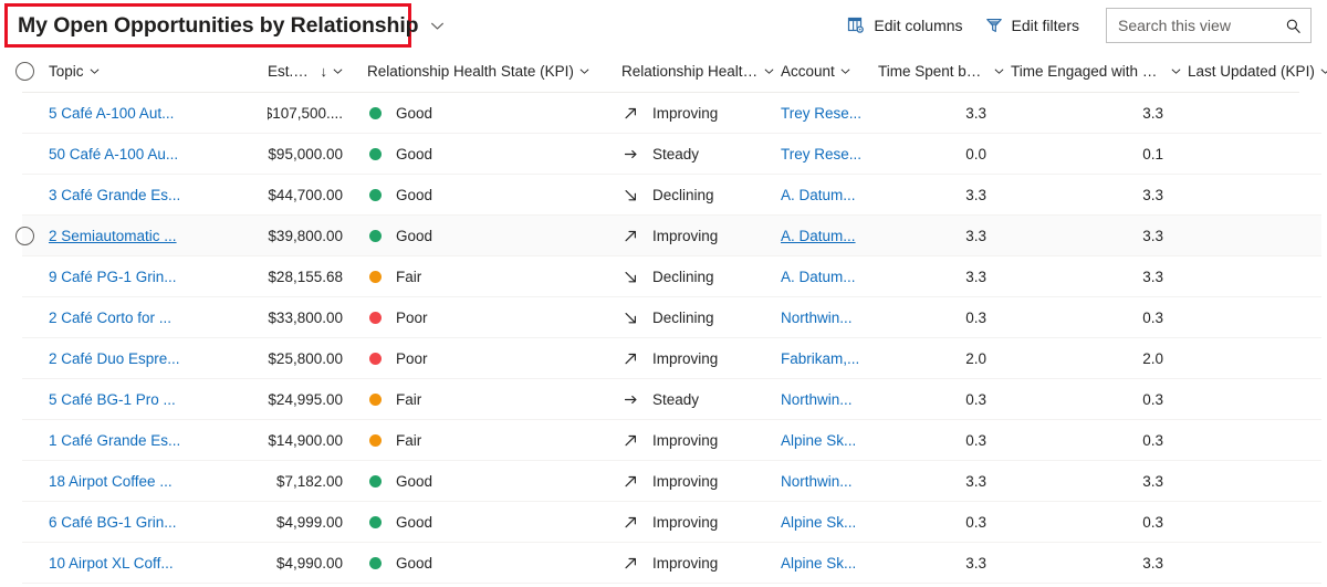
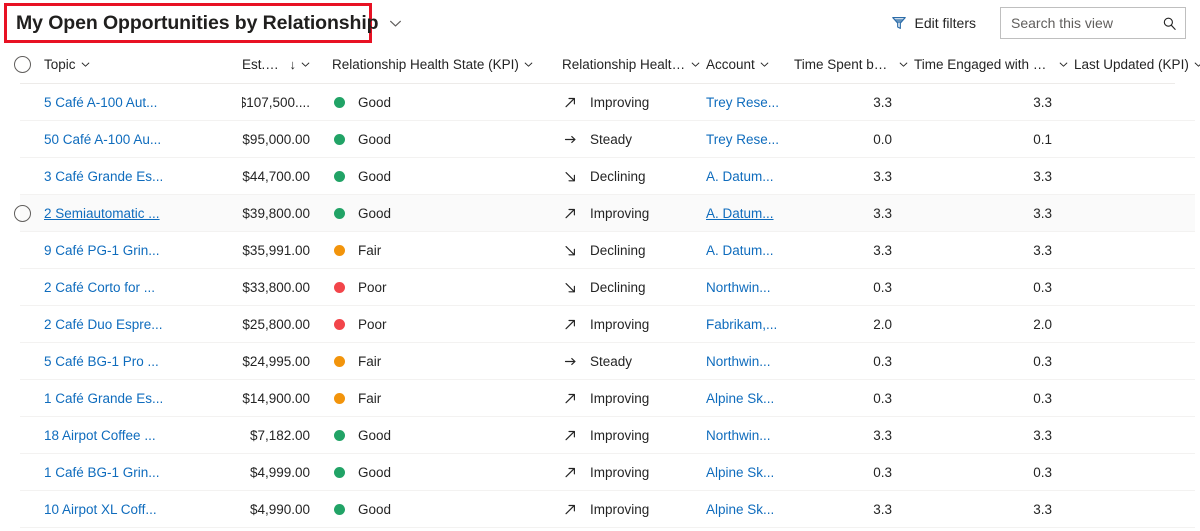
  My Open Opportunities by Relationship
- Edit columns
  Edit filters
  Search this view
  Topic
  ↓
  Relationship Health State (KPI)
  Relationship Health .
  Account
  Time Spent by T.
  Time Engaged with Cus
  Last Updated (KPI)
  5 Café A-100 Aut...
  $107,500....
  Good
  Improving
  Trey Rese...
  3.3
  3.3
  50 Café A-100 Au...
  $95,000.00
  Good
  Steady
  Trey Rese...
  0.0
  0.1
  3 Café Grande Es...
  $44,700.00
  Good
  Declining
  A. Datum...
  3.3
  3.3
  2 Semiautomatic ...
  $39,800.00
  Good
  Improving
  A. Datum...
  3.3
  3.3
  9 Café PG-1 Grin...
- $28,155.68
+ $35,991.00
  Fair
  Declining
  A. Datum...
  3.3
  3.3
  2 Café Corto for ...
  $33,800.00
  Poor
  Declining
  Northwin...
  0.3
  0.3
  2 Café Duo Espre...
  $25,800.00
  Poor
  Improving
  Fabrikam,...
  2.0
  2.0
  5 Café BG-1 Pro ...
  $24,995.00
  Fair
  Steady
  Northwin...
  0.3
  0.3
  1 Café Grande Es...
  $14,900.00
  Fair
  Improving
  Alpine Sk...
  0.3
  0.3
  18 Airpot Coffee ...
  $7,182.00
  Good
  Improving
  Northwin...
  3.3
  3.3
- 6 Café BG-1 Grin...
+ 1 Café BG-1 Grin...
  $4,999.00
  Good
  Improving
  Alpine Sk...
  0.3
  0.3
  10 Airpot XL Coff...
  $4,990.00
  Good
  Improving
  Alpine Sk...
  3.3
  3.3
